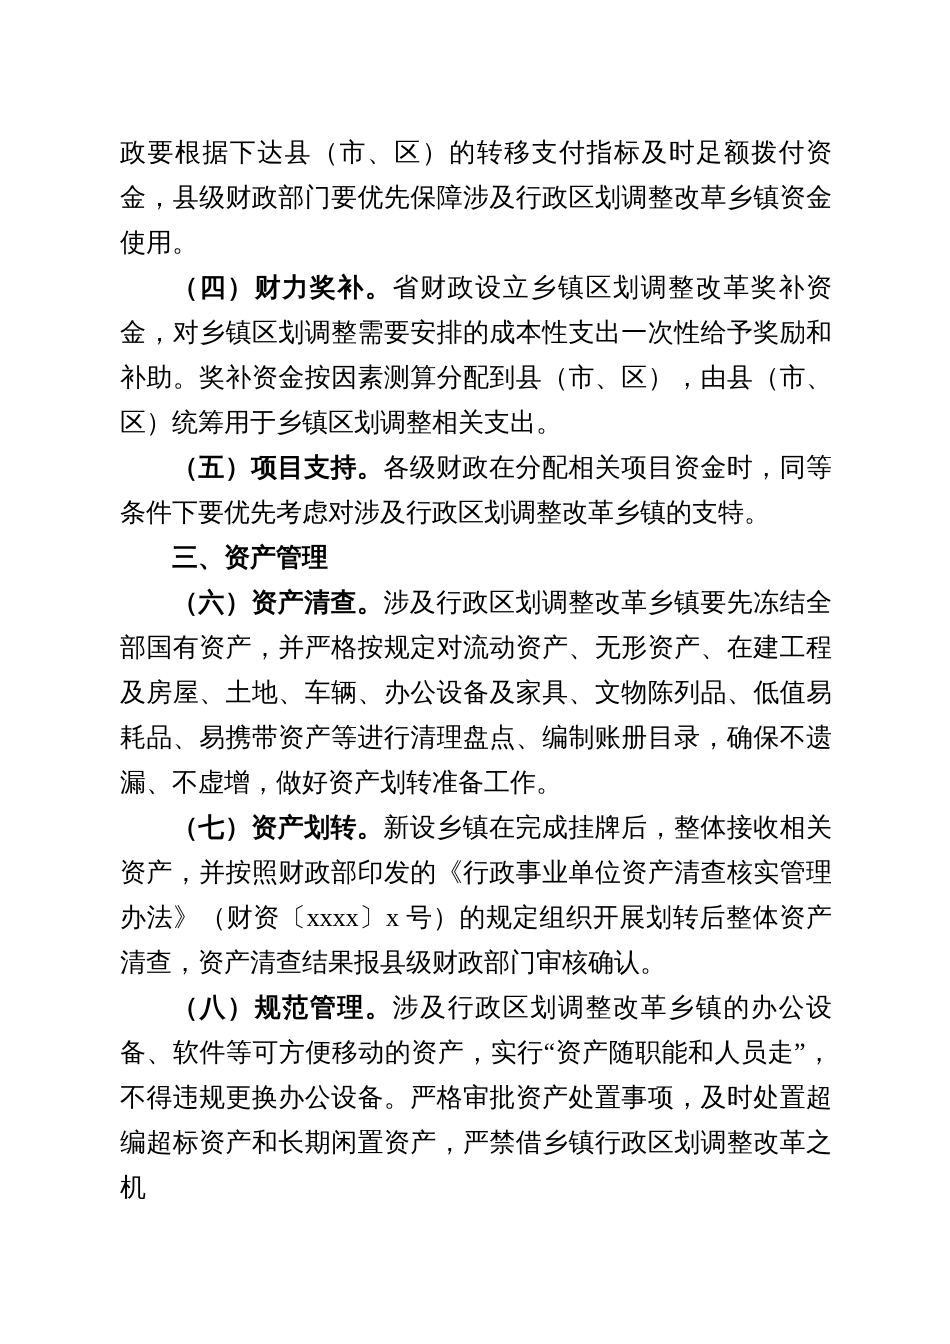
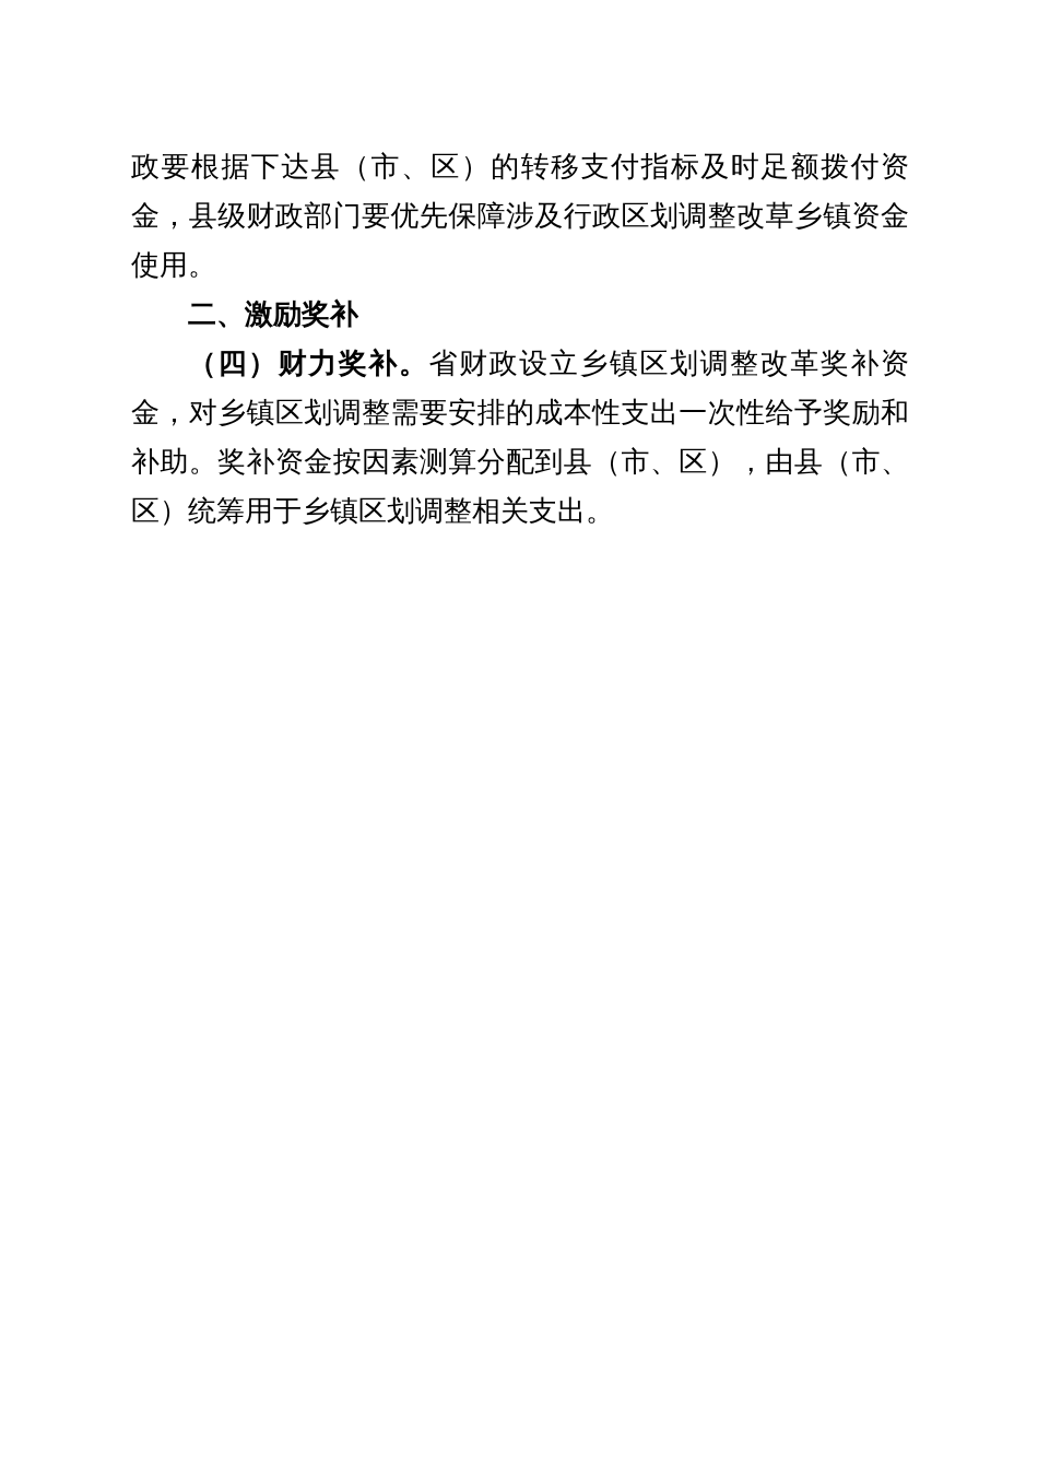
  政要根据下达县（市、区）的转移支付指标及时足额拨付资金，县级财政部门要优先保障涉及行政区划调整改草乡镇资金使用。
+ 二、激励奖补
  （四）财力奖补。省财政设立乡镇区划调整改革奖补资金，对乡镇区划调整需要安排的成本性支出一次性给予奖励和补助。奖补资金按因素测算分配到县（市、区），由县（市、区）统筹用于乡镇区划调整相关支出。
- （五）项目支持。各级财政在分配相关项目资金时，同等条件下要优先考虑对涉及行政区划调整改革乡镇的支特。
- 三、资产管理
- （六）资产清查。涉及行政区划调整改革乡镇要先冻结全部国有资产，并严格按规定对流动资产、无形资产、在建工程及房屋、土地、车辆、办公设备及家具、文物陈列品、低值易耗品、易携带资产等进行清理盘点、编制账册目录，确保不遗漏、不虚增，做好资产划转准备工作。
- （七）资产划转。新设乡镇在完成挂牌后，整体接收相关资产，并按照财政部印发的《行政事业单位资产清查核实管理办法》（财资〔xxxx〕x 号）的规定组织开展划转后整体资产清查，资产清查结果报县级财政部门审核确认。
- （八）规范管理。涉及行政区划调整改革乡镇的办公设备、软件等可方便移动的资产，实行“资产随职能和人员走”，不得违规更换办公设备。严格审批资产处置事项，及时处置超编超标资产和长期闲置资产，严禁借乡镇行政区划调整改革之机
